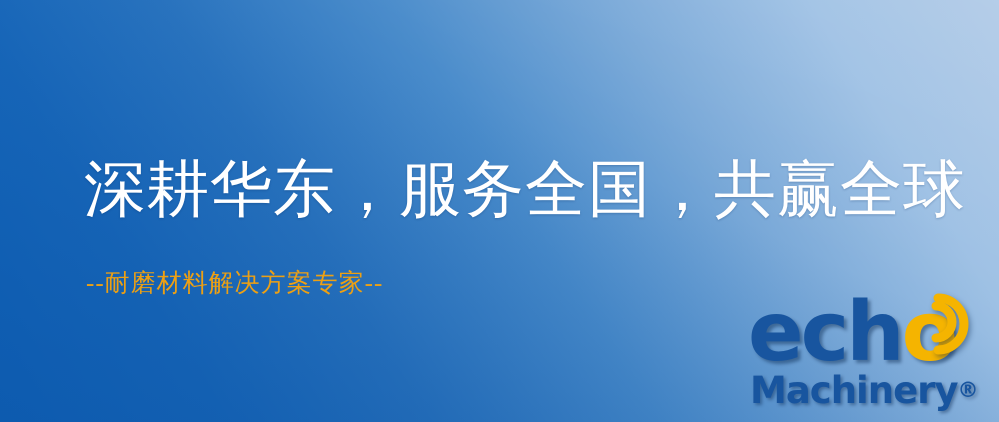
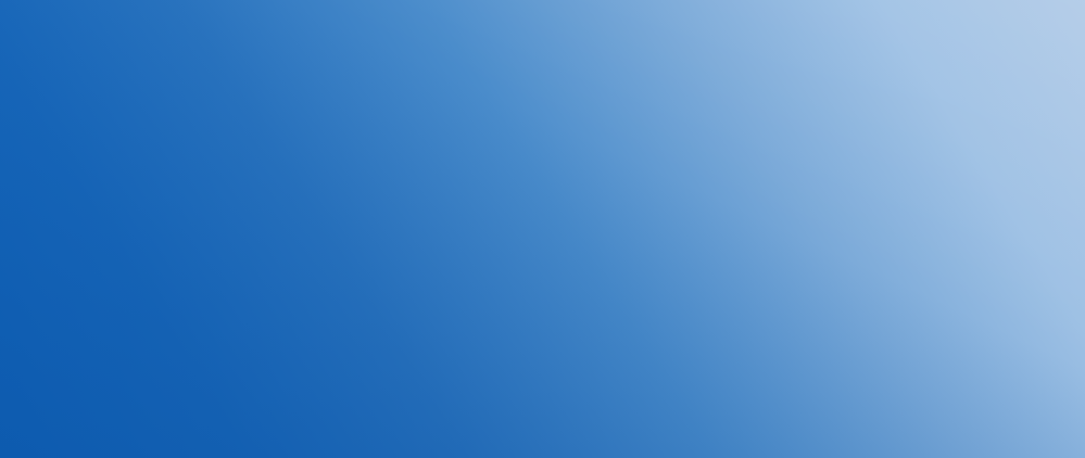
- 深耕华东，服务全国，共赢全球
- --耐磨材料解决方案专家--
- echo
- Machinery®
